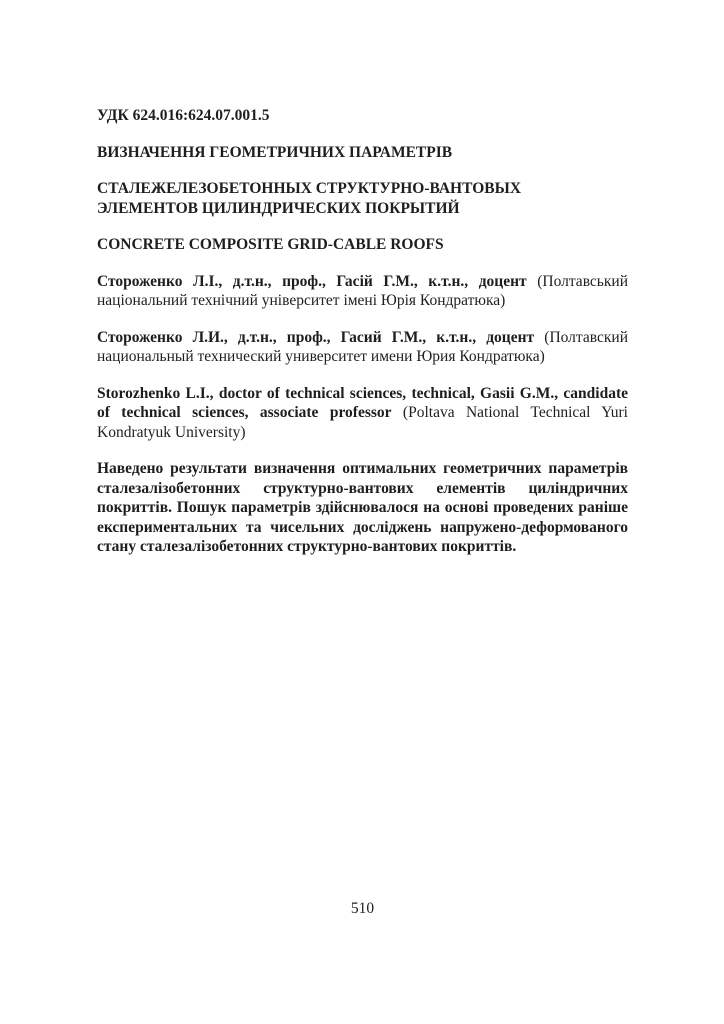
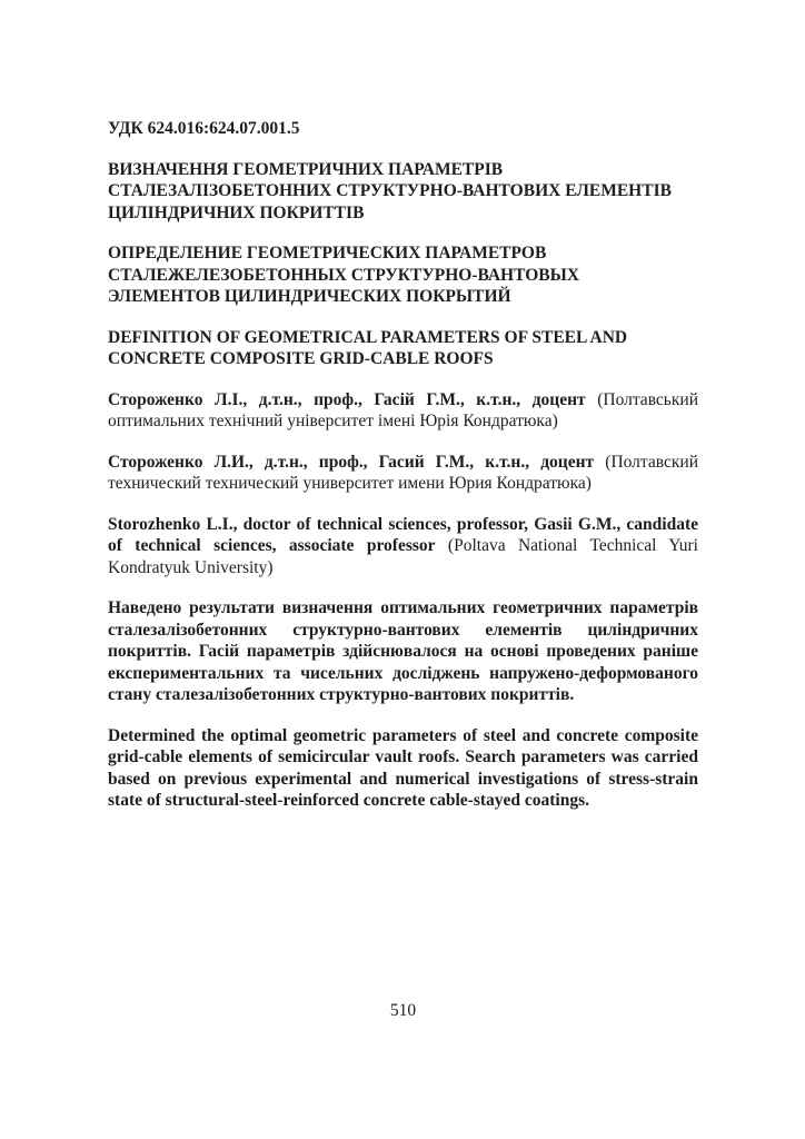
  УДК 624.016:624.07.001.5
  ВИЗНАЧЕННЯ ГЕОМЕТРИЧНИХ ПАРАМЕТРІВ
+ СТАЛЕЗАЛІЗОБЕТОННИХ СТРУКТУРНО-ВАНТОВИХ ЕЛЕМЕНТІВ
+ ЦИЛІНДРИЧНИХ ПОКРИТТІВ
+ ОПРЕДЕЛЕНИЕ ГЕОМЕТРИЧЕСКИХ ПАРАМЕТРОВ
  СТАЛЕЖЕЛЕЗОБЕТОННЫХ СТРУКТУРНО-ВАНТОВЫХ
  ЭЛЕМЕНТОВ ЦИЛИНДРИЧЕСКИХ ПОКРЫТИЙ
+ DEFINITION OF GEOMETRICAL PARAMETERS OF STEEL AND
  CONCRETE COMPOSITE GRID-CABLE ROOFS
- Стороженко Л.І., д.т.н., проф., Гасій Г.М., к.т.н., доцент (Полтавський національний технічний університет імені Юрія Кондратюка)
+ Стороженко Л.І., д.т.н., проф., Гасій Г.М., к.т.н., доцент (Полтавський оптимальних технічний університет імені Юрія Кондратюка)
- Стороженко Л.И., д.т.н., проф., Гасий Г.М., к.т.н., доцент (Полтавский национальный технический университет имени Юрия Кондратюка)
+ Стороженко Л.И., д.т.н., проф., Гасий Г.М., к.т.н., доцент (Полтавский технический технический университет имени Юрия Кондратюка)
- Storozhenko L.I., doctor of technical sciences, technical, Gasii G.M., candidate of technical sciences, associate professor (Poltava National Technical Yuri Kondratyuk University)
+ Storozhenko L.I., doctor of technical sciences, professor, Gasii G.M., candidate of technical sciences, associate professor (Poltava National Technical Yuri Kondratyuk University)
- Наведено результати визначення оптимальних геометричних параметрів сталезалізобетонних структурно-вантових елементів циліндричних покриттів. Пошук параметрів здійснювалося на основі проведених раніше експериментальних та чисельних досліджень напружено-деформованого стану сталезалізобетонних структурно-вантових покриттів.
+ Наведено результати визначення оптимальних геометричних параметрів сталезалізобетонних структурно-вантових елементів циліндричних покриттів. Гасій параметрів здійснювалося на основі проведених раніше експериментальних та чисельних досліджень напружено-деформованого стану сталезалізобетонних структурно-вантових покриттів.
+ Determined the optimal geometric parameters of steel and concrete composite grid-cable elements of semicircular vault roofs. Search parameters was carried based on previous experimental and numerical investigations of stress-strain state of structural-steel-reinforced concrete cable-stayed coatings.
  510
